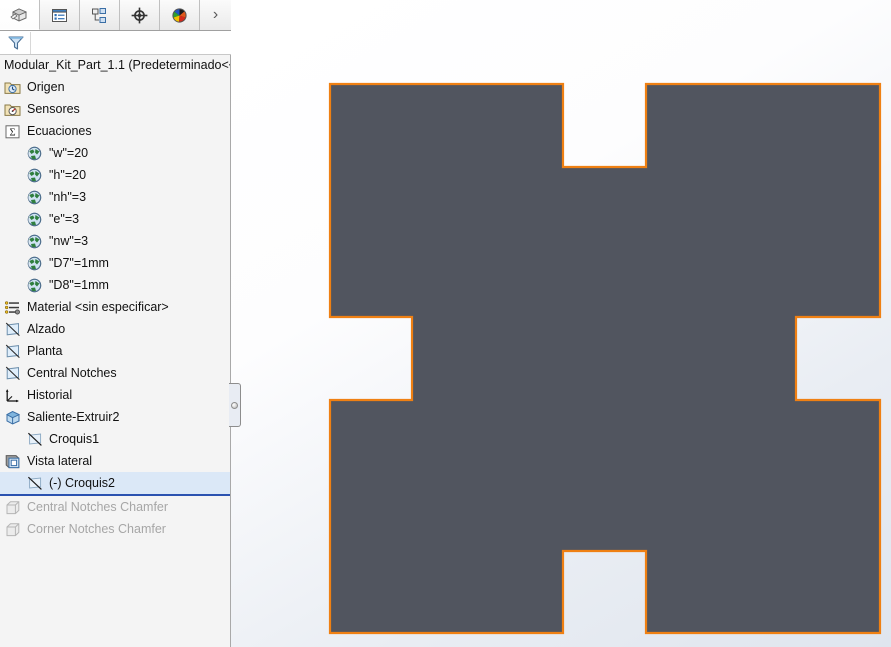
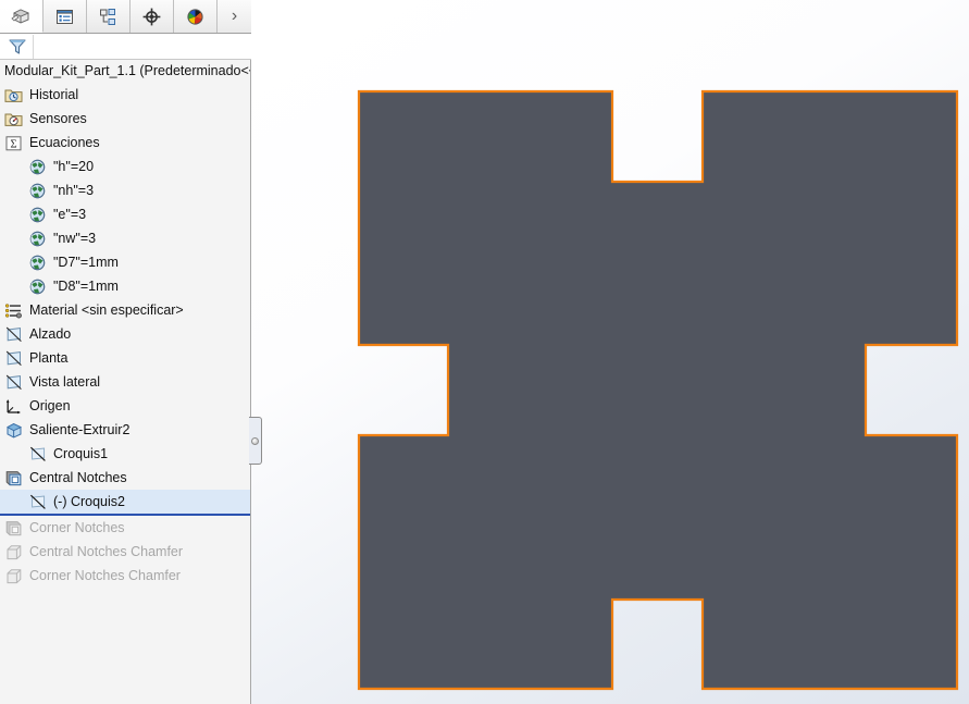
  ›
  Modular_Kit_Part_1.1 (Predeterminado<
- Origen
+ Historial
  Sensores
  Σ
  Ecuaciones
- "w"=20
  "h"=20
  "nh"=3
  "e"=3
  "nw"=3
  "D7"=1mm
  "D8"=1mm
  Material <sin especificar>
  Alzado
  Planta
- Central Notches
+ Vista lateral
- Historial
+ Origen
  Saliente-Extruir2
  Croquis1
- Vista lateral
+ Central Notches
  (-) Croquis2
+ Corner Notches
  Central Notches Chamfer
  Corner Notches Chamfer
